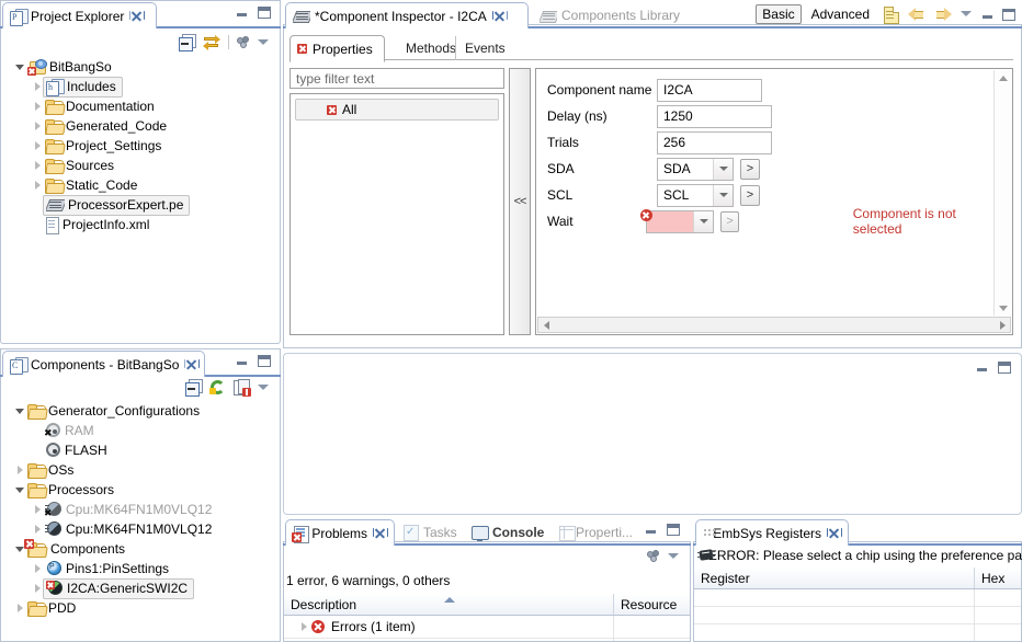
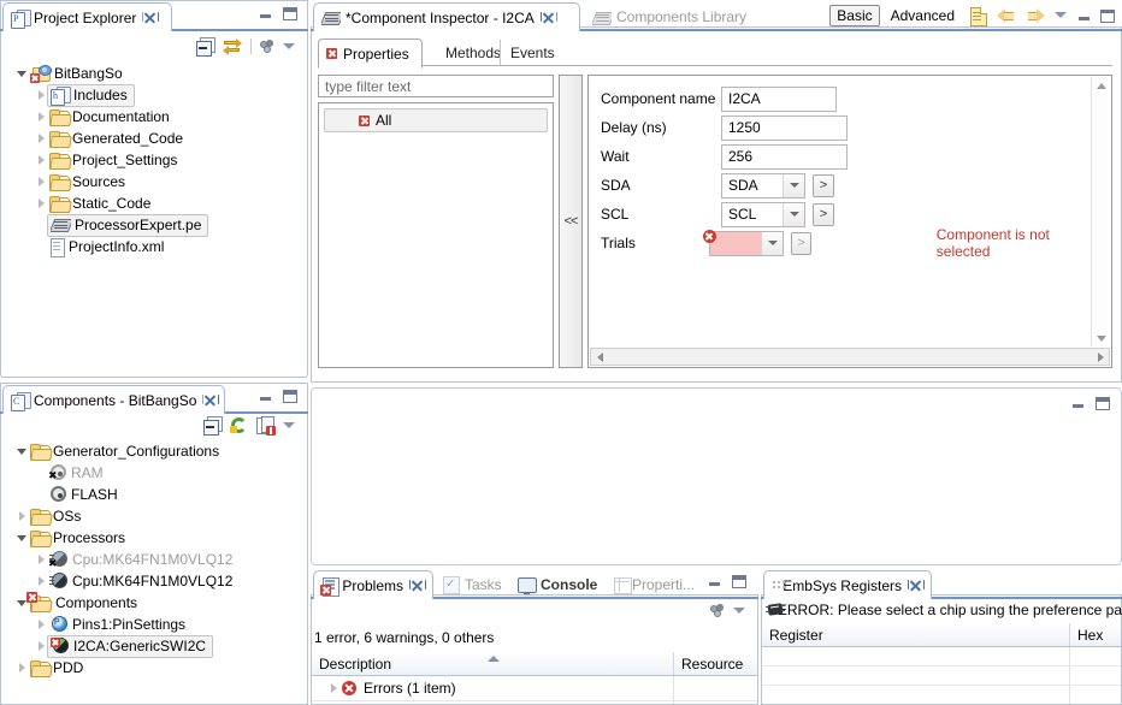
  P
  Project Explorer
  BitBangSo
  h
  Includes
  Documentation
  Generated_Code
  Project_Settings
  Sources
  Static_Code
  ProcessorExpert.pe
  ProjectInfo.xml
  C
  Components - BitBangSo
  Generator_Configurations
  ✖
  RAM
  FLASH
  OSs
  Processors
  ✖
  Cpu:MK64FN1M0VLQ12
  Cpu:MK64FN1M0VLQ12
  Components
  Pins1:PinSettings
  I2CA:GenericSWI2C
  PDD
  *Component Inspector - I2CA
  Components Library
  Basic
  Advanced
  Properties
  Methods
  Events
  type filter text
  All
  <<
  Component name
  I2CA
  Delay (ns)
  1250
- Trials
+ Wait
  256
  SDA
  SDA
  >
  SCL
  SCL
  >
- Wait
+ Trials
  >
  Component is not selected
  Problems
  ✓
  Tasks
  Console
  Properti...
  1 error, 6 warnings, 0 others
  Description
  Resource
  Errors (1 item)
  EmbSys Registers
  RROR: Please select a chip using the preference pa
  Register
  Hex
